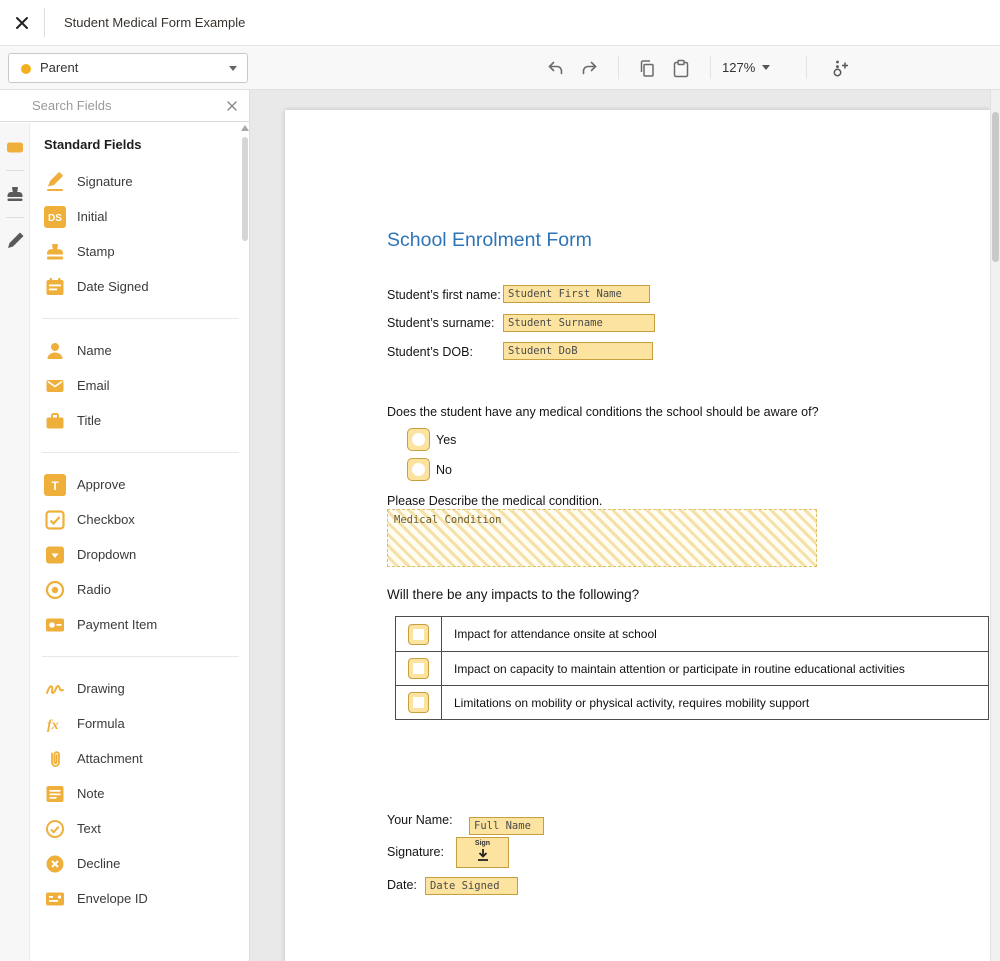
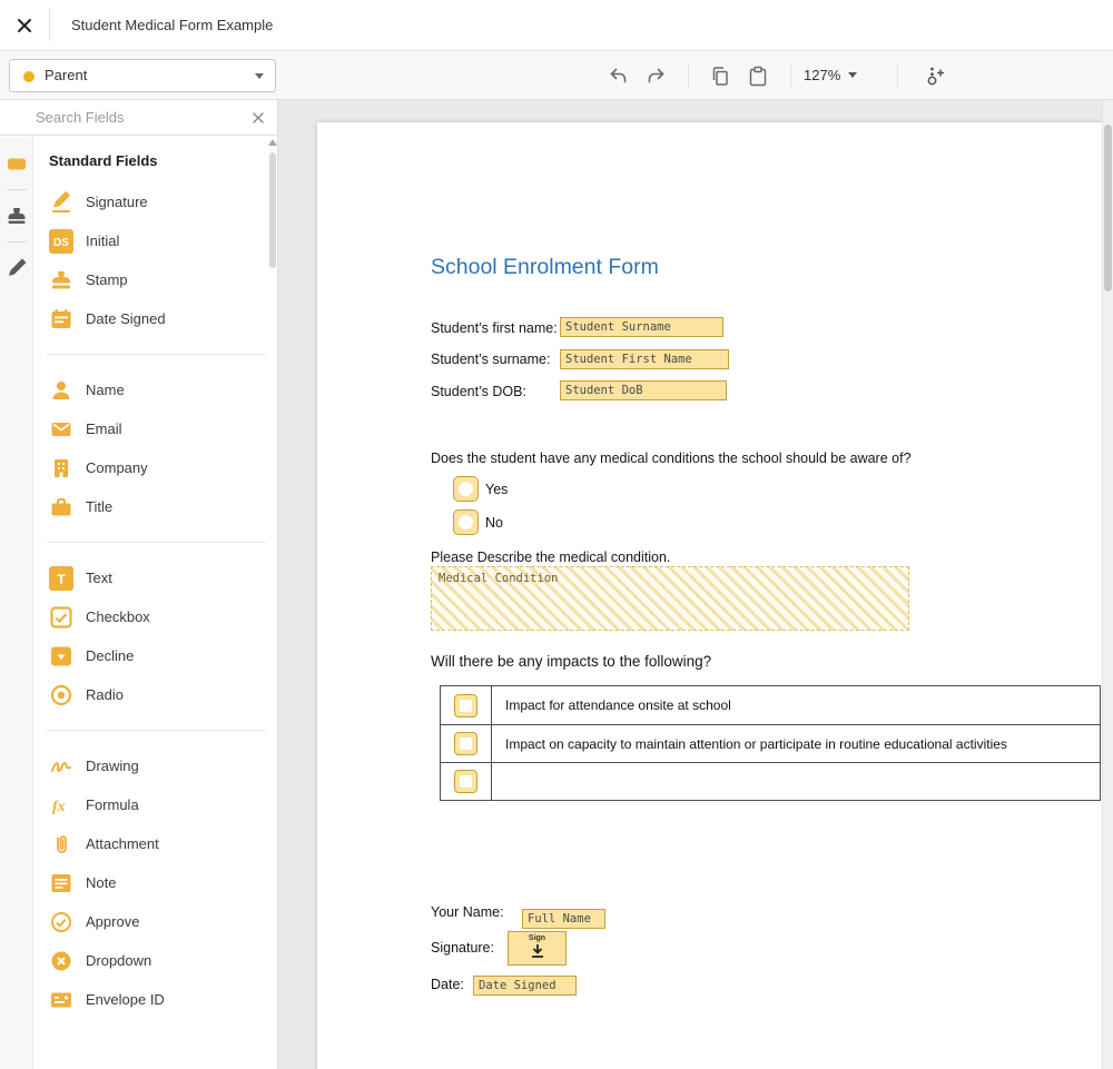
  Student Medical Form Example
  Parent
  127%
  Search Fields
  Standard Fields
  Signature
  DS
  Initial
  Stamp
  Date Signed
  Name
  Email
+ Company
  Title
  T
- Approve
+ Text
  Checkbox
- Dropdown
+ Decline
  Radio
- Payment Item
  Drawing
  fx
  Formula
  Attachment
  Note
- Text
+ Approve
- Decline
+ Dropdown
  Envelope ID
  School Enrolment Form
  Student’s first name:
- Student First Name
+ Student Surname
  Student’s surname:
- Student Surname
+ Student First Name
  Student’s DOB:
  Student DoB
  Does the student have any medical conditions the school should be aware of?
  Yes
  No
  Please Describe the medical condition.
  Medical Condition
  Will there be any impacts to the following?
  Impact for attendance onsite at school
  Impact on capacity to maintain attention or participate in routine educational activities
- Limitations on mobility or physical activity, requires mobility support
  Your Name:
  Full Name
  Signature:
  Date:
  Date Signed
